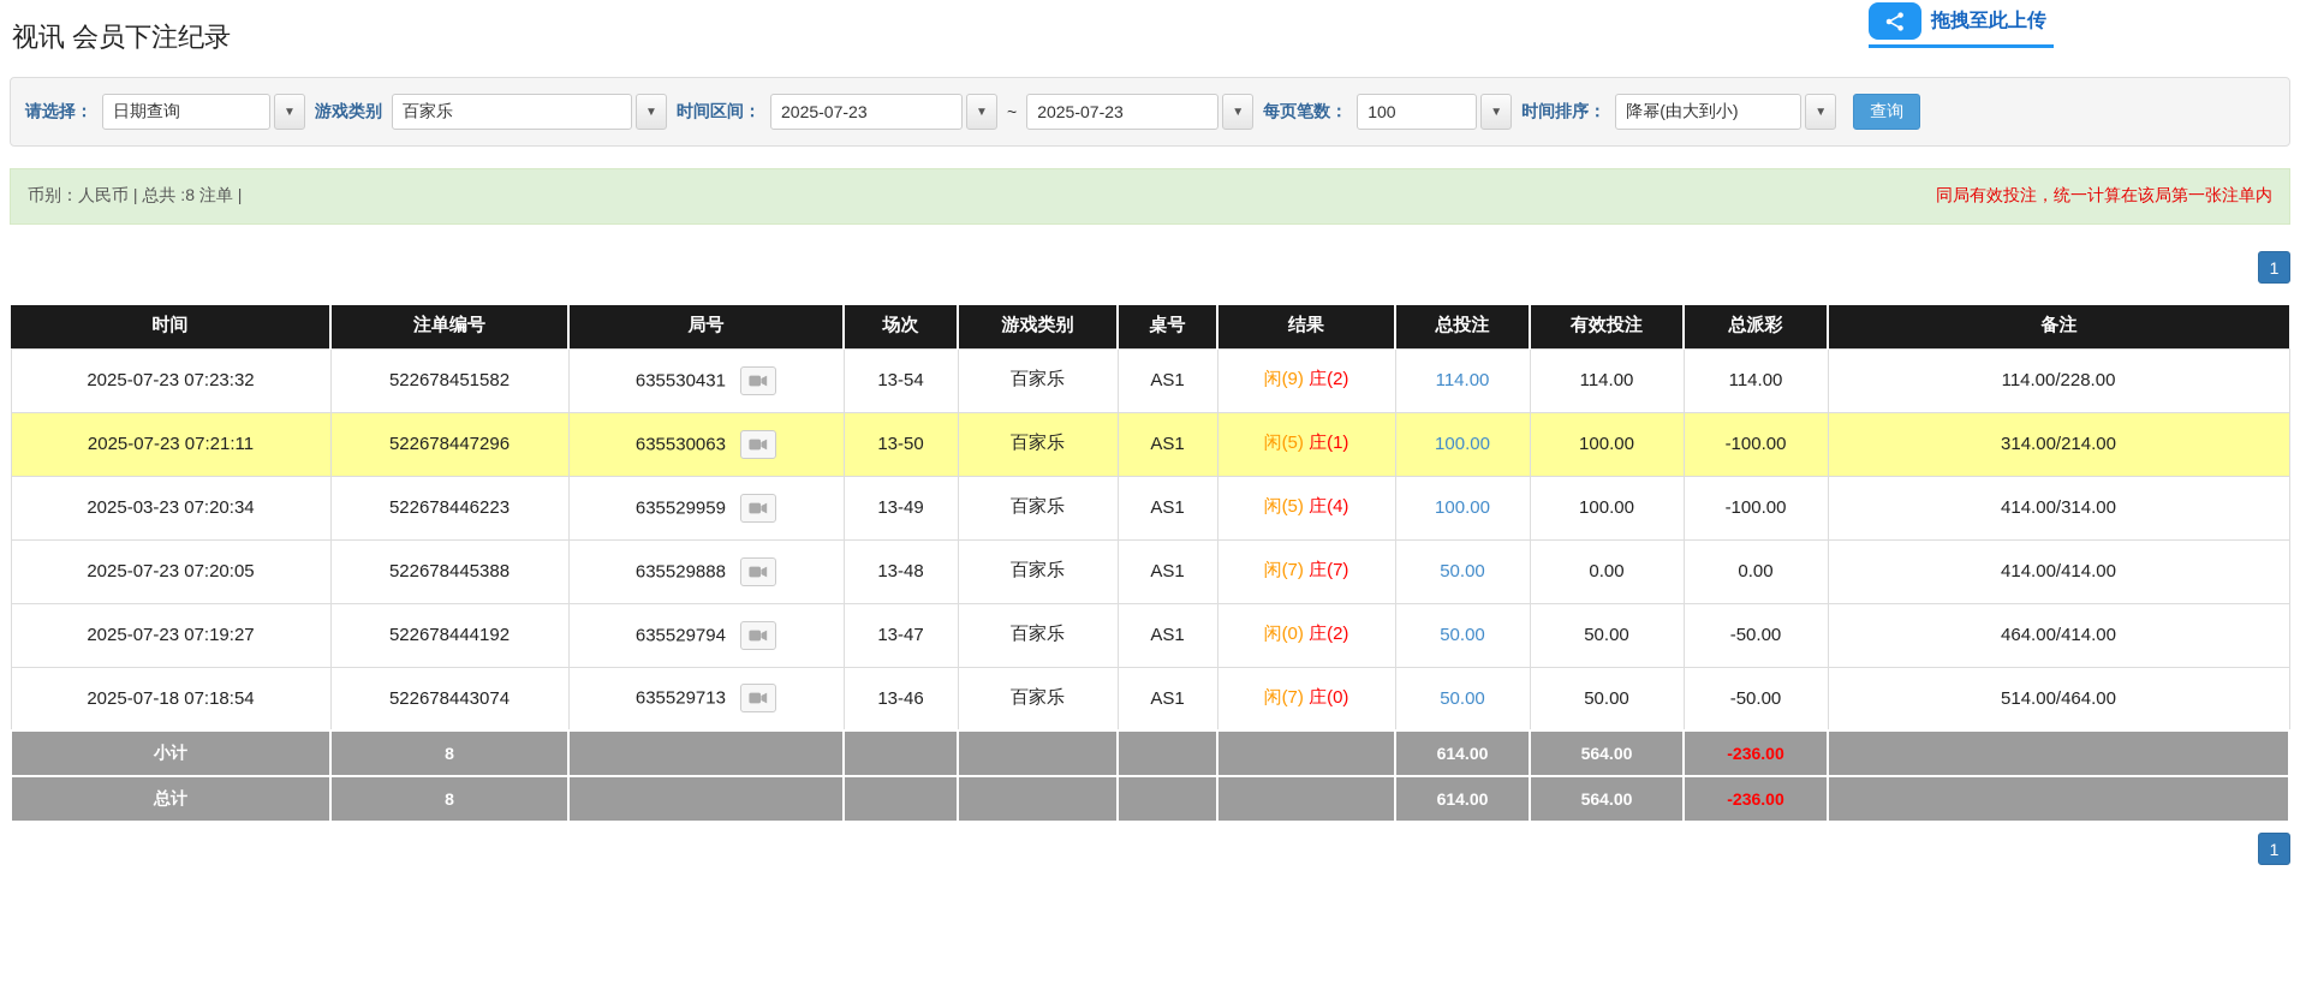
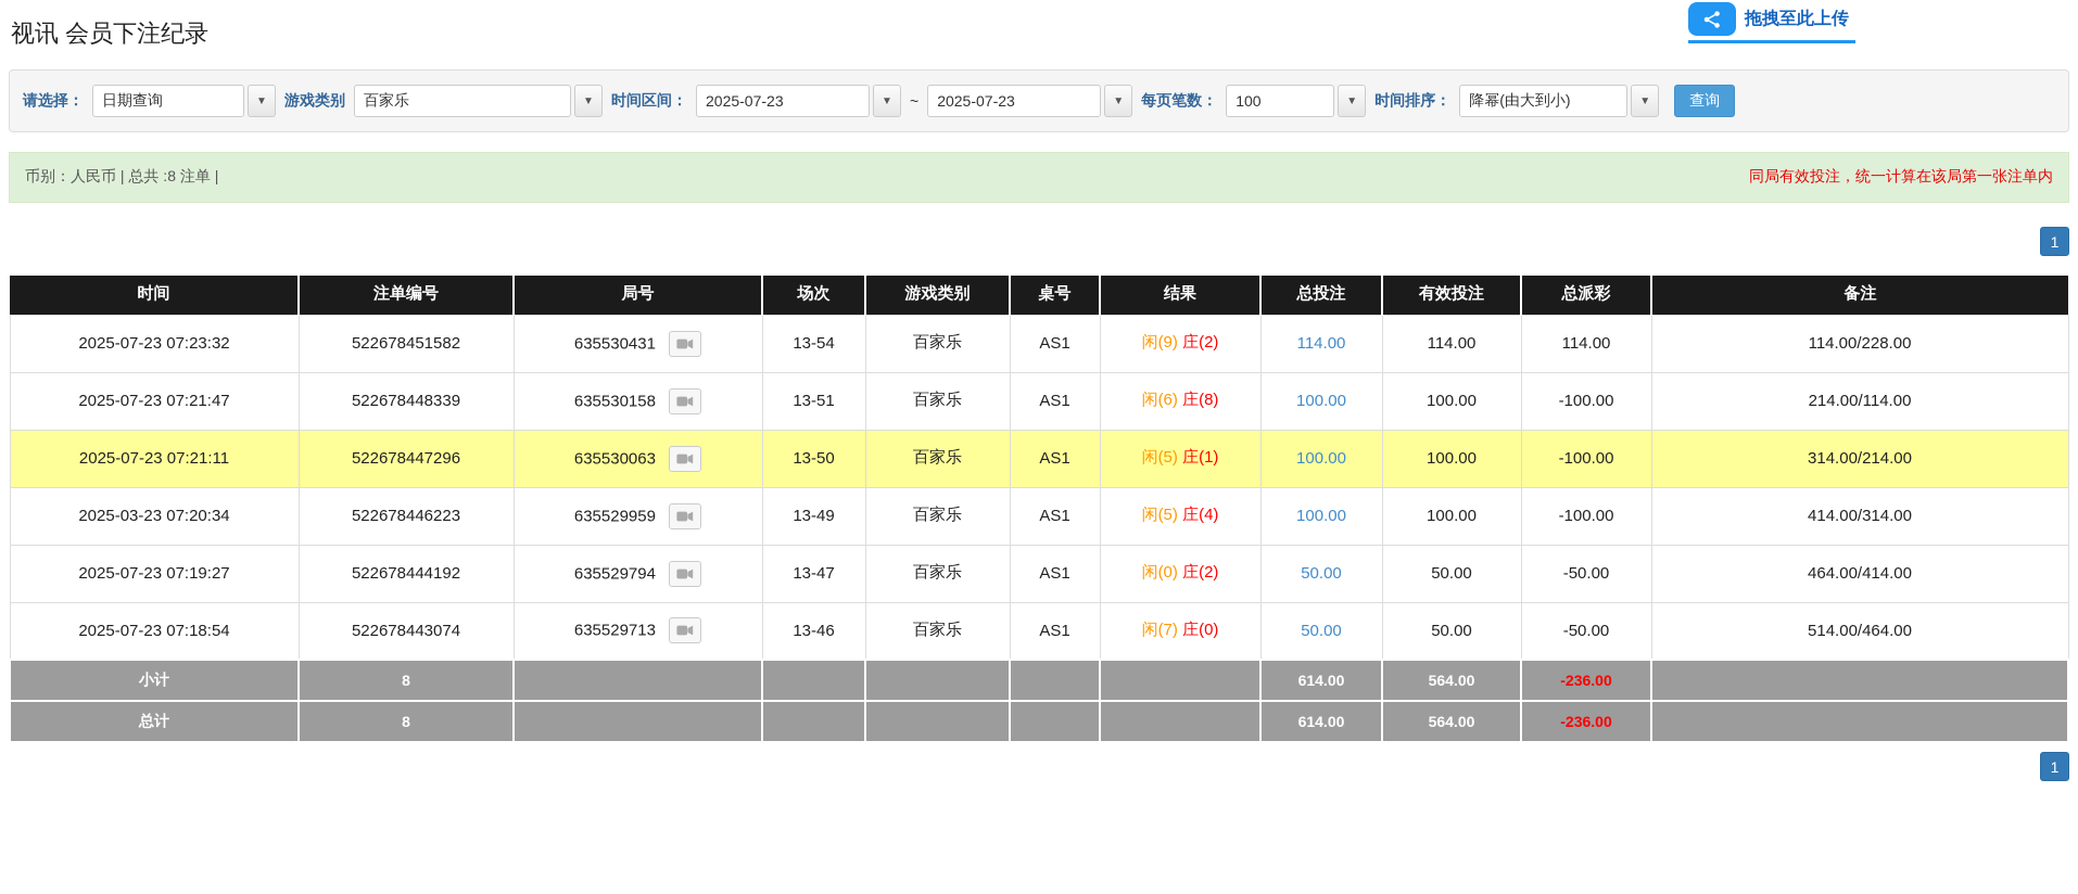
  视讯 会员下注纪录
  拖拽至此上传
  请选择：
  日期查询
  ▼
  游戏类别
  百家乐
  ▼
  时间区间：
  2025-07-23
  ▼
  ~
  2025-07-23
  ▼
  每页笔数：
  100
  ▼
  时间排序：
  降幂(由大到小)
  ▼
  查询
  币别：人民币 | 总共 :8 注单 |
  同局有效投注，统一计算在该局第一张注单内
  1
  时间	注单编号	局号	场次	游戏类别	桌号	结果	总投注	有效投注	总派彩	备注
  2025-07-23 07:23:32	522678451582	635530431	13-54	百家乐	AS1	闲(9) 庄(2)	114.00	114.00	114.00	114.00/228.00
+ 2025-07-23 07:21:47	522678448339	635530158	13-51	百家乐	AS1	闲(6) 庄(8)	100.00	100.00	-100.00	214.00/114.00
  2025-07-23 07:21:11	522678447296	635530063	13-50	百家乐	AS1	闲(5) 庄(1)	100.00	100.00	-100.00	314.00/214.00
  2025-03-23 07:20:34	522678446223	635529959	13-49	百家乐	AS1	闲(5) 庄(4)	100.00	100.00	-100.00	414.00/314.00
- 2025-07-23 07:20:05	522678445388	635529888	13-48	百家乐	AS1	闲(7) 庄(7)	50.00	0.00	0.00	414.00/414.00
  2025-07-23 07:19:27	522678444192	635529794	13-47	百家乐	AS1	闲(0) 庄(2)	50.00	50.00	-50.00	464.00/414.00
- 2025-07-18 07:18:54	522678443074	635529713	13-46	百家乐	AS1	闲(7) 庄(0)	50.00	50.00	-50.00	514.00/464.00
+ 2025-07-23 07:18:54	522678443074	635529713	13-46	百家乐	AS1	闲(7) 庄(0)	50.00	50.00	-50.00	514.00/464.00
  小计	8						614.00	564.00	-236.00
  总计	8						614.00	564.00	-236.00
  1
